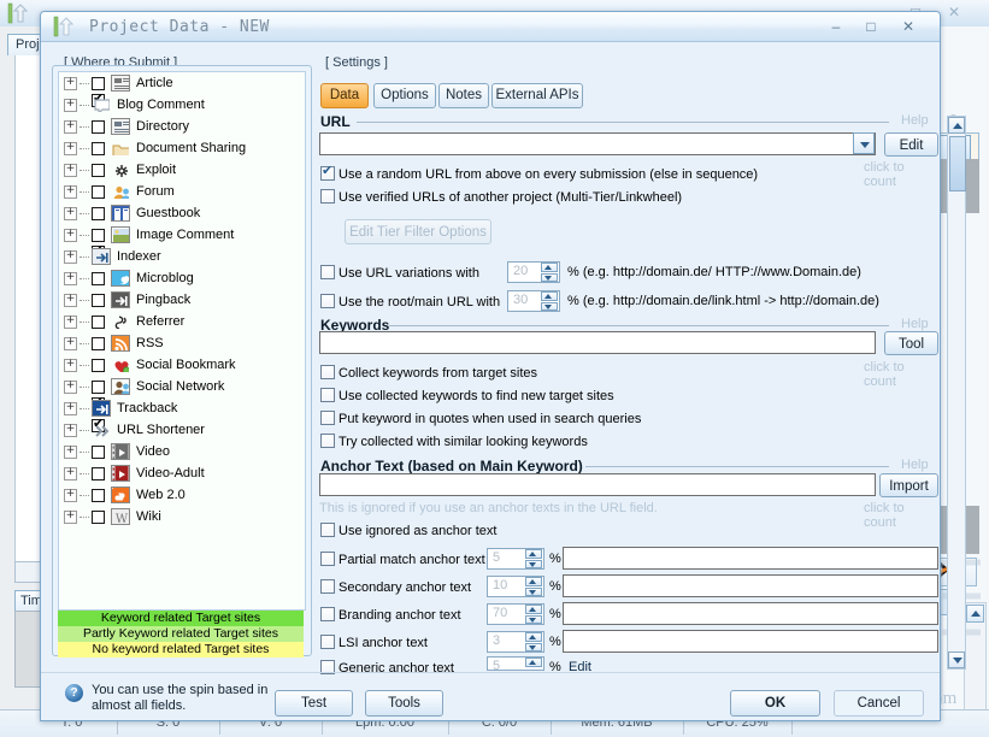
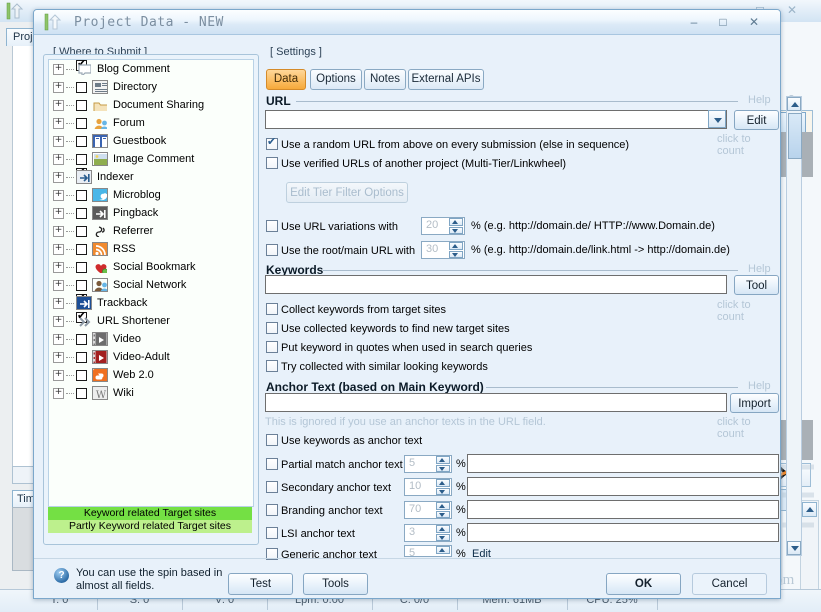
  ✕
  Proj
  Tim
  T: 0
  S: 0
  V: 0
  Lpm: 0.00
  C: 0/0
  Mem: 61MB
  CPU: 25%
  Project Data - NEW
  –
  □
  ✕
  [ Where to Submit ]
- + Article
  + Blog Comment
  + Directory
  + Document Sharing
- + Exploit
  + Forum
  + Guestbook
  + Image Comment
  + Indexer
  + Microblog
  + Pingback
  + Referrer
  + RSS
  + Social Bookmark
  + Social Network
  + Trackback
  + URL Shortener
  + Video
  + Video-Adult
  + Web 2.0
  +
  W
  Wiki
  Keyword related Target sites
  Partly Keyword related Target sites
- No keyword related Target sites
  ?
  You can use the spin based in almost all fields.
  [ Settings ]
  Data
  Options
  Notes
  External APIs
  URL
  Help
  Edit
  click to count
  Use a random URL from above on every submission (else in sequence)
  Use verified URLs of another project (Multi-Tier/Linkwheel)
  Edit Tier Filter Options
  Use URL variations with
  20
  % (e.g. http://domain.de/ HTTP://www.Domain.de)
  Use the root/main URL with
  30
  % (e.g. http://domain.de/link.html -> http://domain.de)
  Keywords
  Help
  Tool
  click to count
  Collect keywords from target sites
  Use collected keywords to find new target sites
  Put keyword in quotes when used in search queries
  Try collected with similar looking keywords
  Anchor Text (based on Main Keyword)
  Help
  Import
  click to count
  This is ignored if you use an anchor texts in the URL field.
- Use ignored as anchor text
+ Use keywords as anchor text
  Partial match anchor text
  5
  %
  Secondary anchor text
  10
  %
  Branding anchor text
  70
  %
  LSI anchor text
  3
  %
  Generic anchor text
  5
  %
  Edit
  Test
  Tools
  OK
  Cancel
